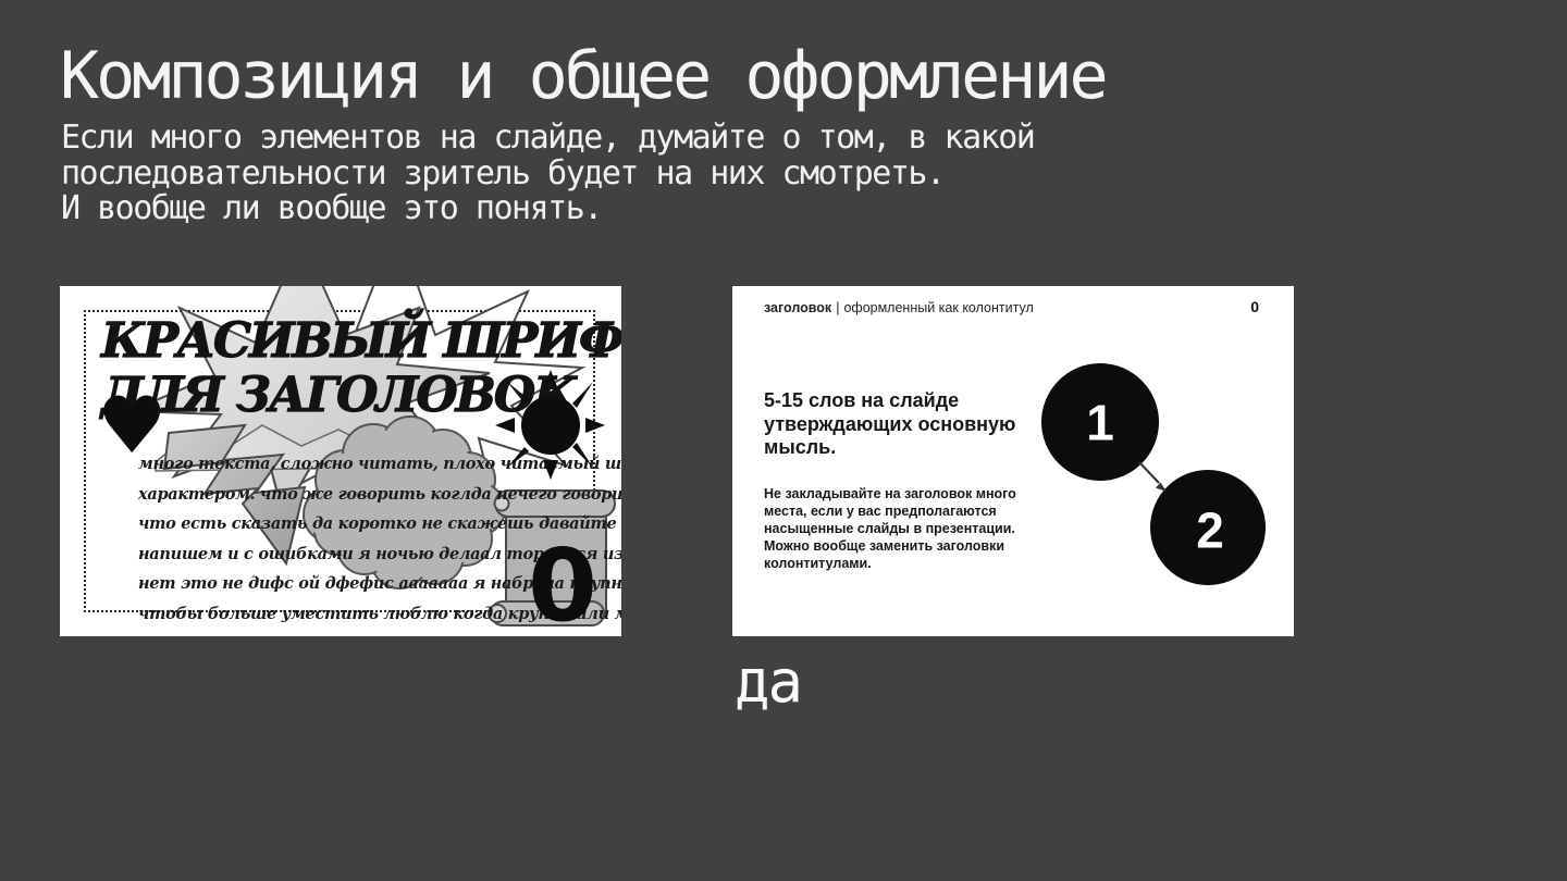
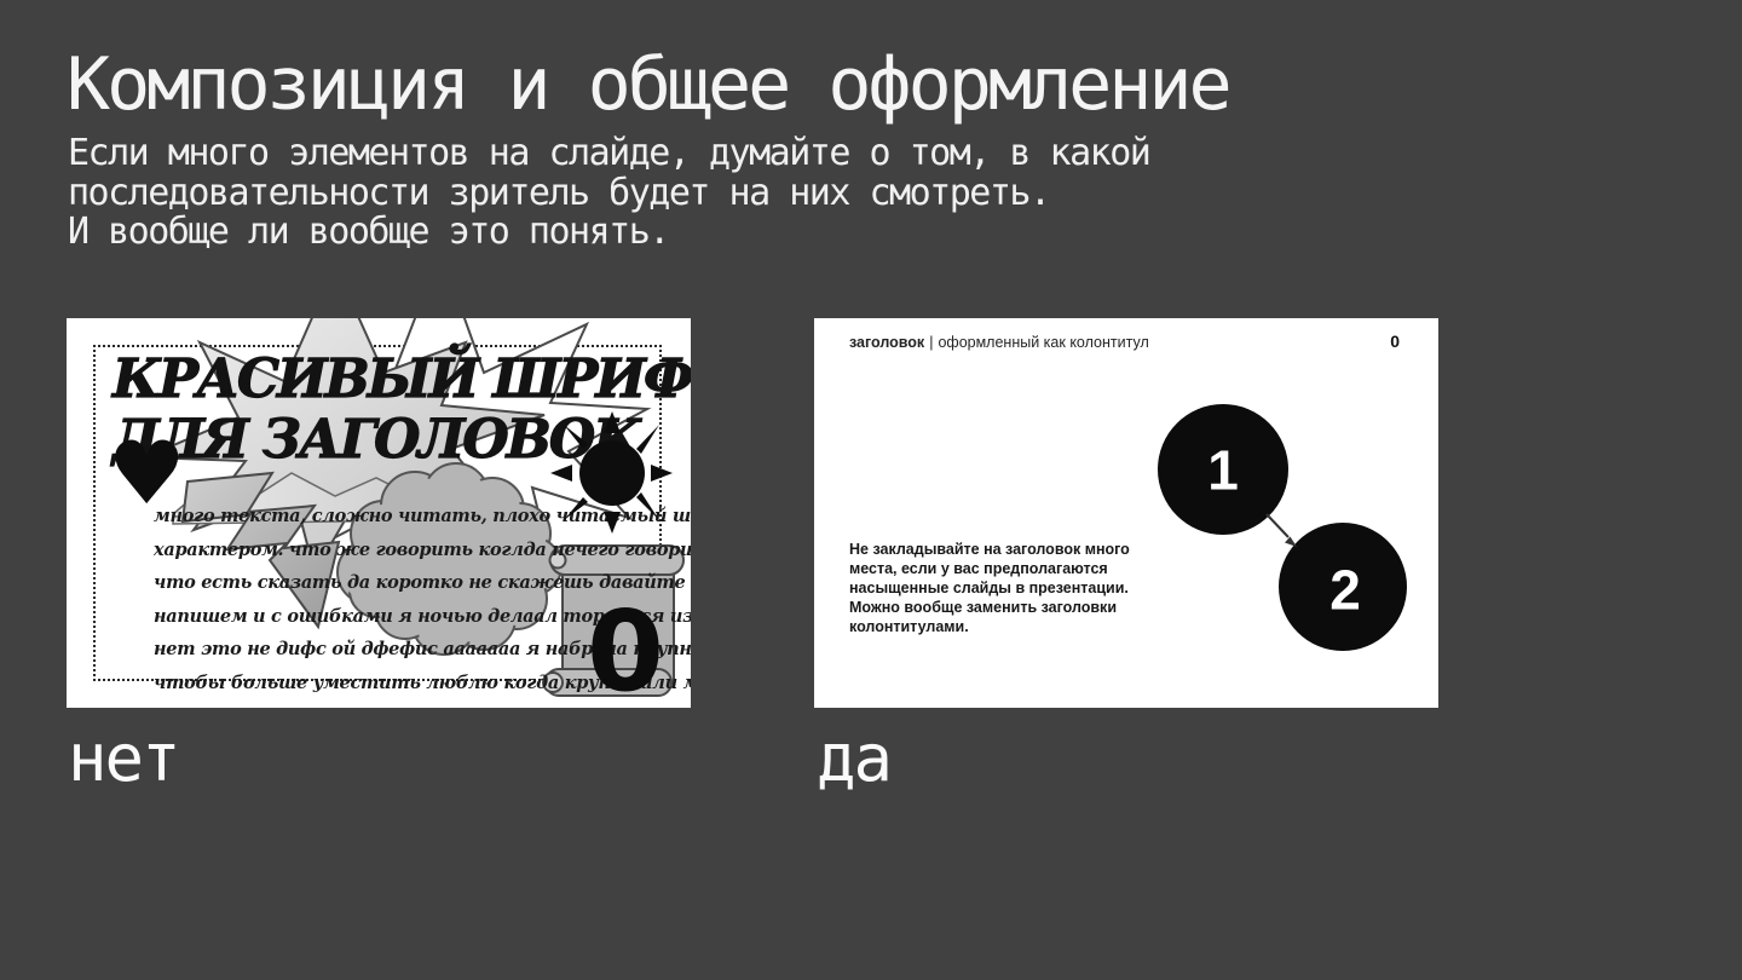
  Композиция и общее оформление
  Если много элементов на слайде, думайте о том, в какой
  последовательности зритель будет на них смотреть.
  И вообще ли вообще это понять.
  КРАСИВЫЙ ШРИФ
  ДЛЯ ЗАГОЛОВОК
  ♥
  много текста, сложно читать, плохо читамый ш
  характером. что же говорить коглда нечего говори
  что есть сказать да коротко не скажешь давайте
  напишем и с ошибками я ночью делаал тораился из
  нет это не дифс ой дфефис ааааааа я набрала крупн
  чтобы больше уместить люблю когда крупно или
  0
  заголовок | оформленный как колонтитул
  0
- 5-15 слов на слайде
- утверждающих основную
- мысль.
  Не закладывайте на заголовок много
  места, если у вас предполагаются
  насыщенные слайды в презентации.
  Можно вообще заменить заголовки
  колонтитулами.
  1
  2
+ нет
  да
